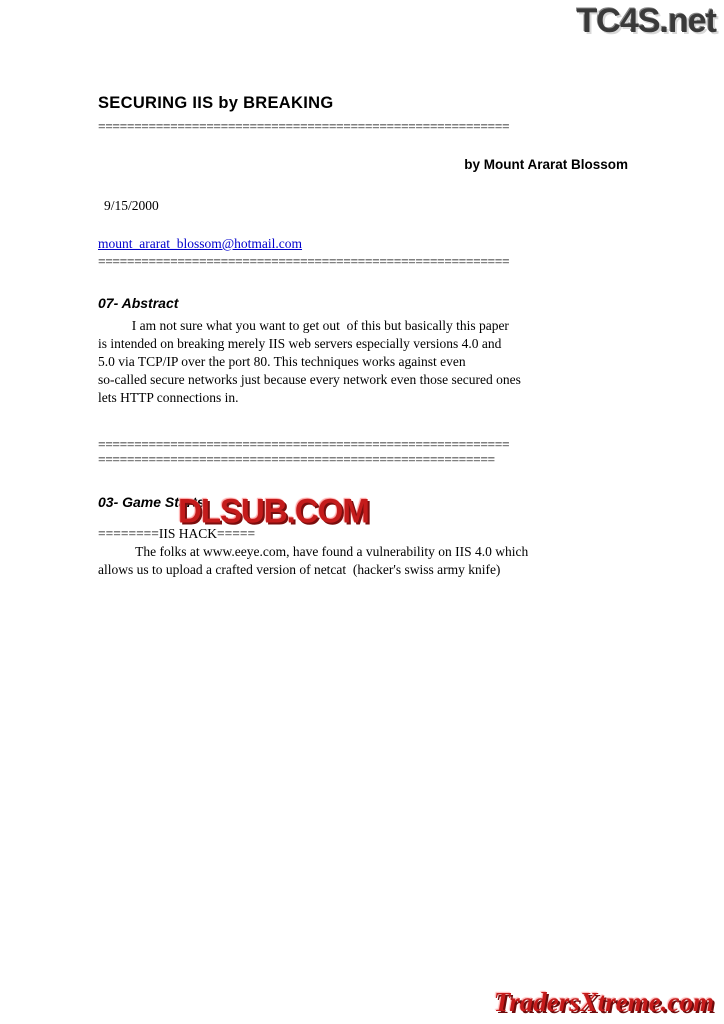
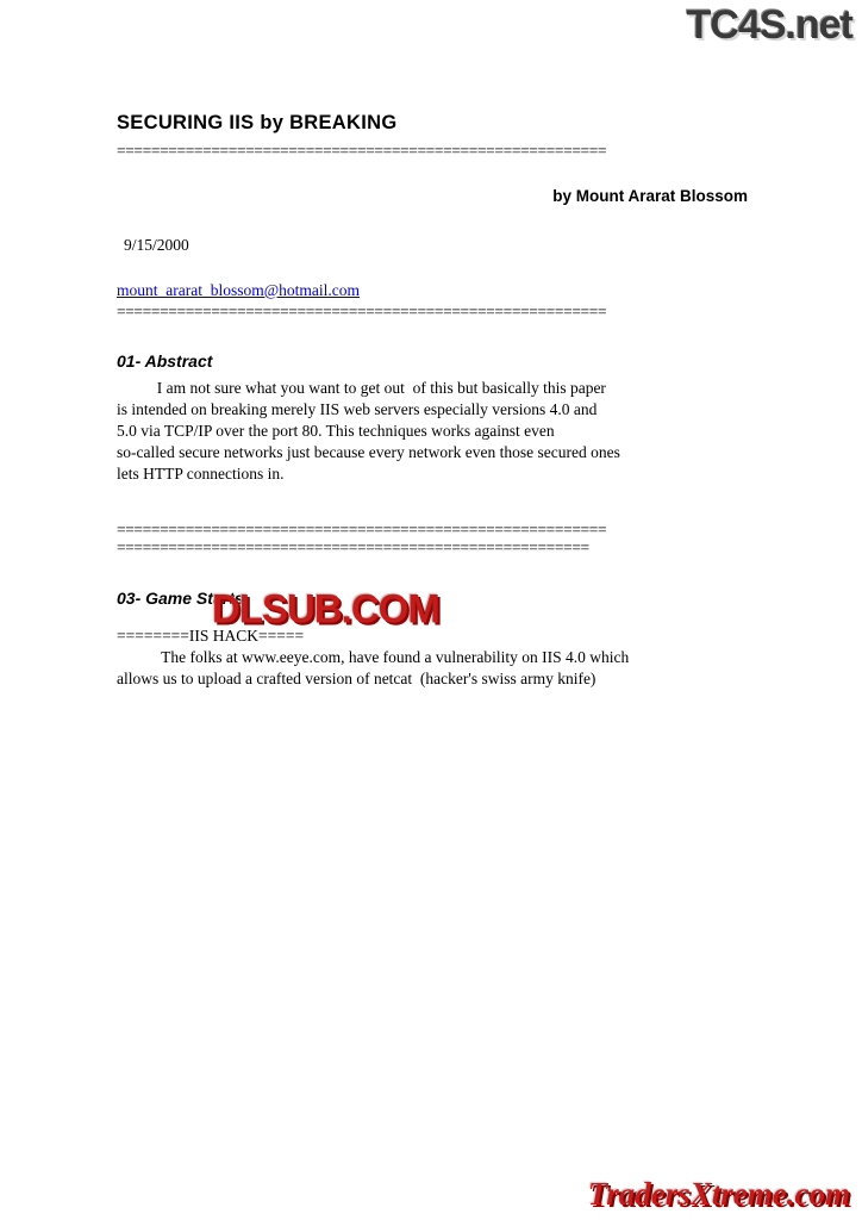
  TC4S.net
  SECURING IIS by BREAKING
  =========================================================
  by Mount Ararat Blossom
  9/15/2000
  mount_ararat_blossom@hotmail.com
  =========================================================
- 07- Abstract
+ 01- Abstract
  I am not sure what you want to get out of this but basically this paper
  is intended on breaking merely IIS web servers especially versions 4.0 and
  5.0 via TCP/IP over the port 80. This techniques works against even
  so-called secure networks just because every network even those secured ones
  lets HTTP connections in.
  =========================================================
  =======================================================
  03- Game Starts
  ========IIS HACK=====
  The folks at www.eeye.com, have found a vulnerability on IIS 4.0 which
  allows us to upload a crafted version of netcat (hacker's swiss army knife)
  DLSUB.COM
  TradersXtreme.com
